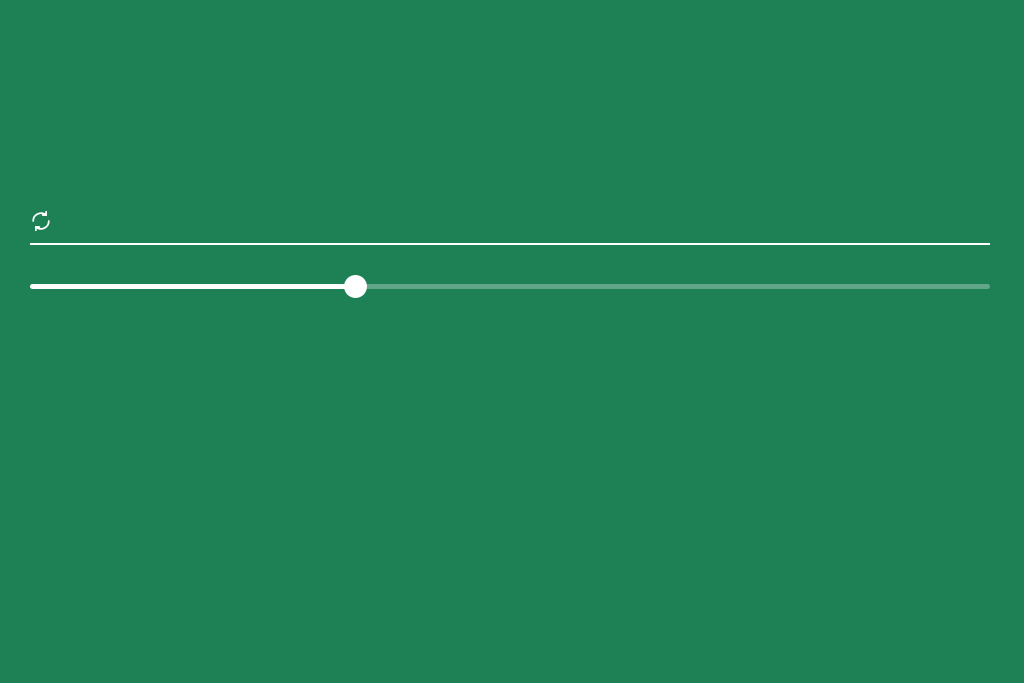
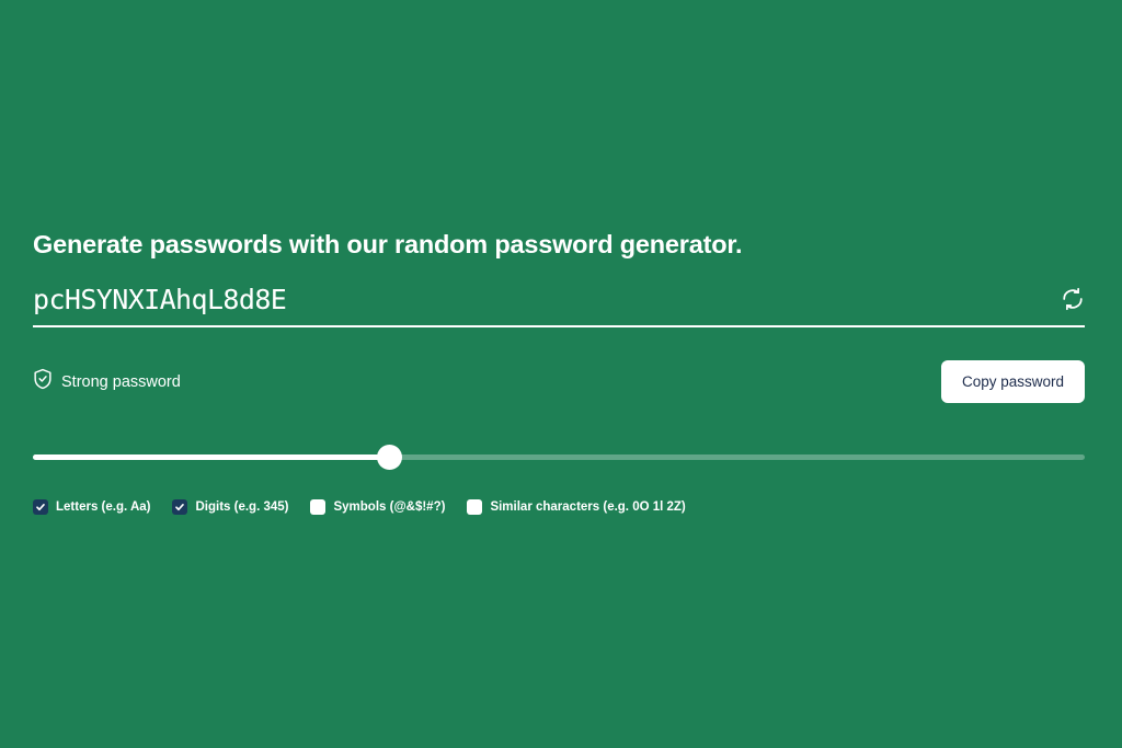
+ Generate passwords with our random password generator.
+ pcHSYNXIAhqL8d8E
+ Strong password
+ Copy password
+ Letters (e.g. Aa)
+ Digits (e.g. 345)
+ Symbols (@&$!#?)
+ Similar characters (e.g. 0O 1l 2Z)
